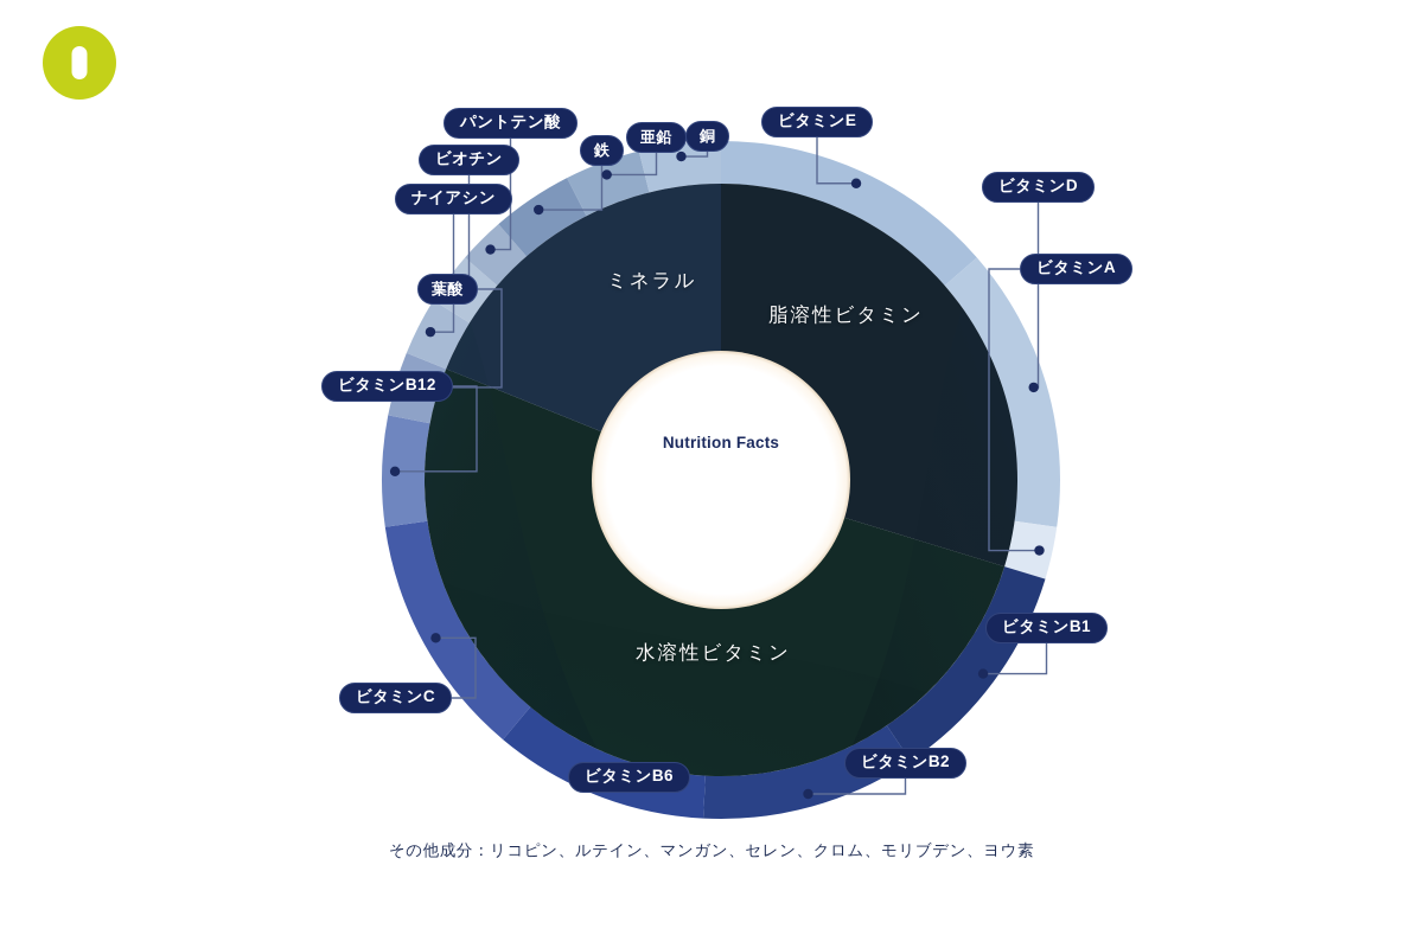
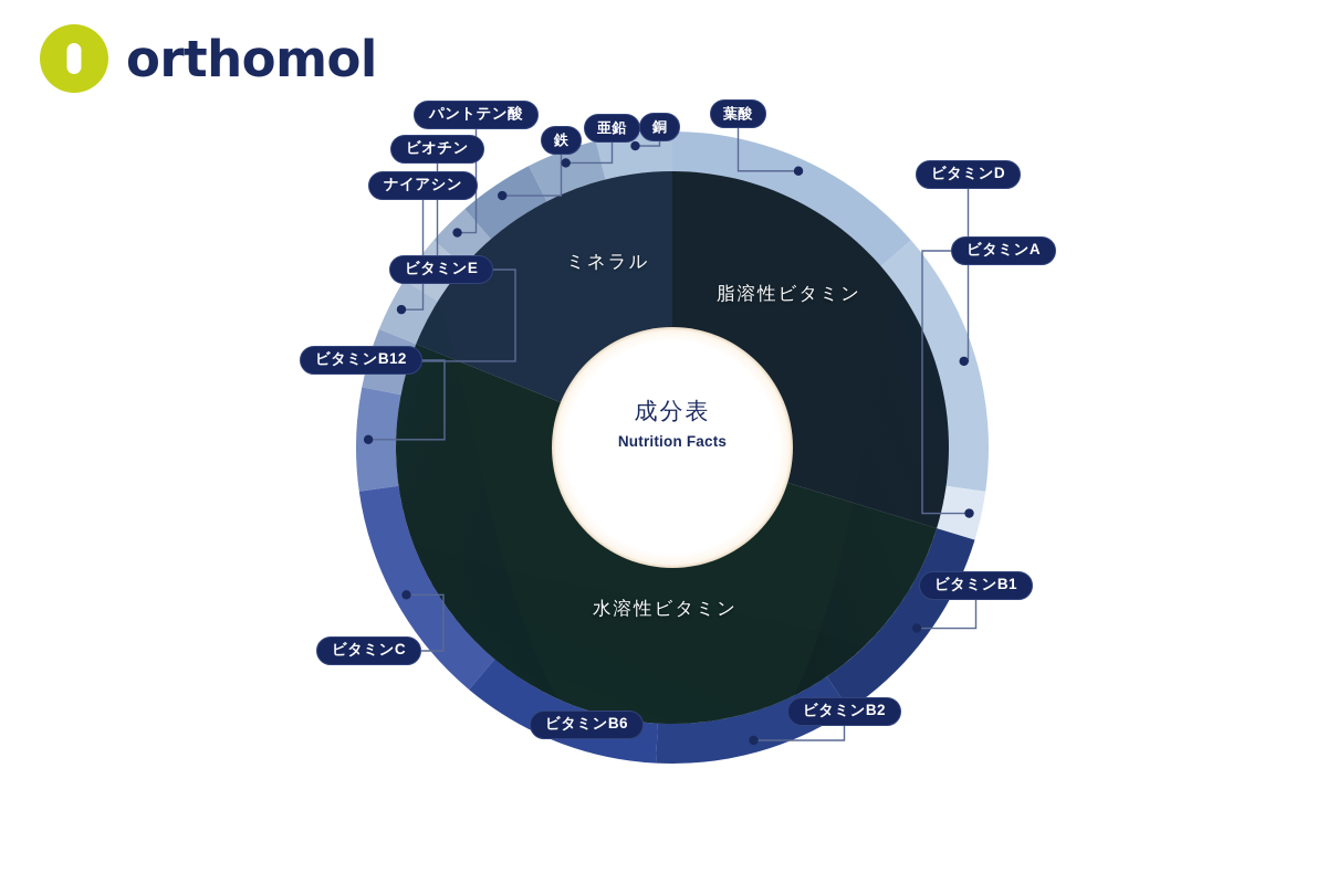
+ orthomol
  脂溶性ビタミン
  水溶性ビタミン
  ミネラル
+ 成分表
  Nutrition Facts
  パントテン酸
  ビオチン
  ナイアシン
  鉄
  亜鉛
  銅
- ビタミンE
+ 葉酸
  ビタミンD
  ビタミンA
  ビタミンB1
  ビタミンB2
  ビタミンB6
  ビタミンC
  ビタミンB12
- 葉酸
+ ビタミンE
- その他成分：リコピン、ルテイン、マンガン、セレン、クロム、モリブデン、ヨウ素
